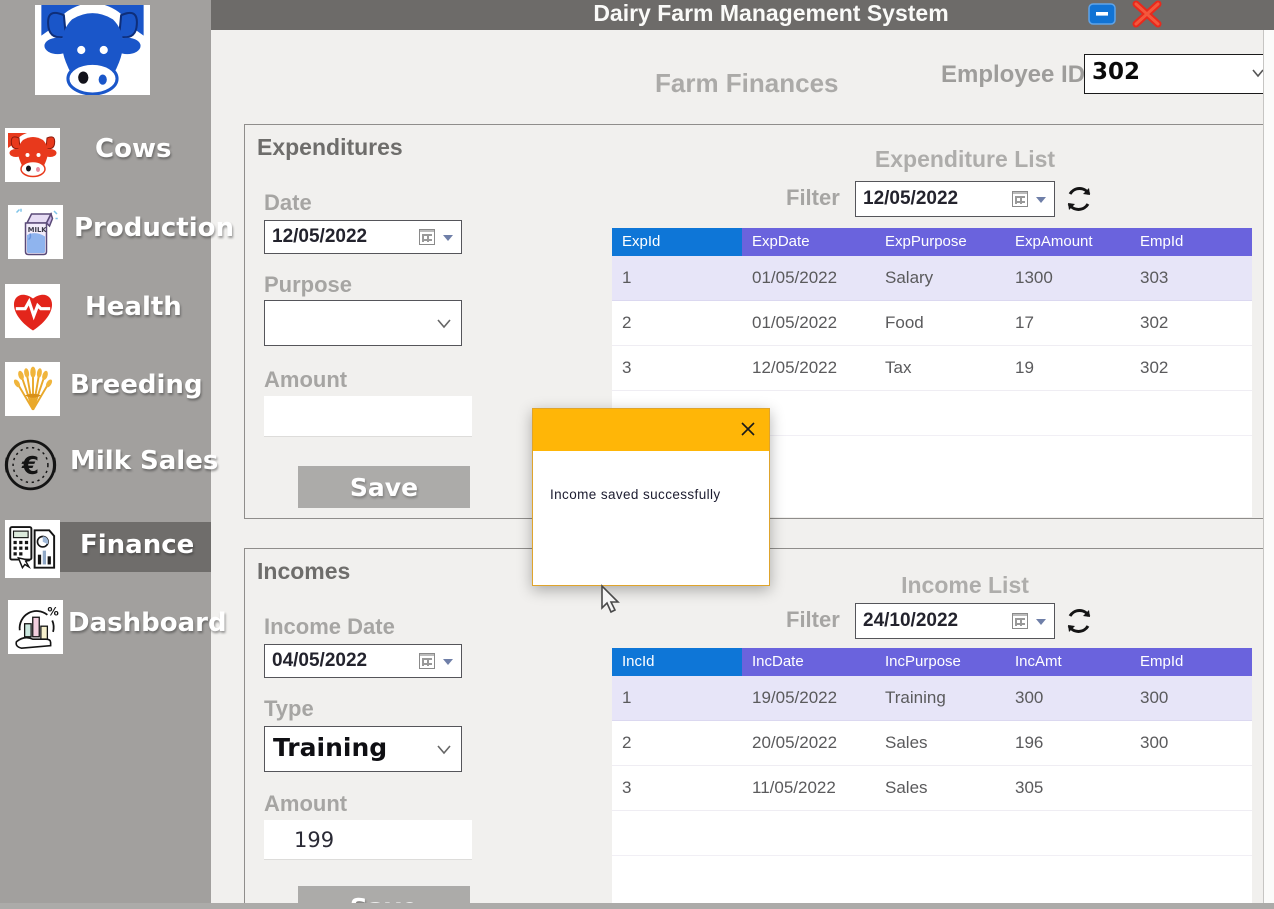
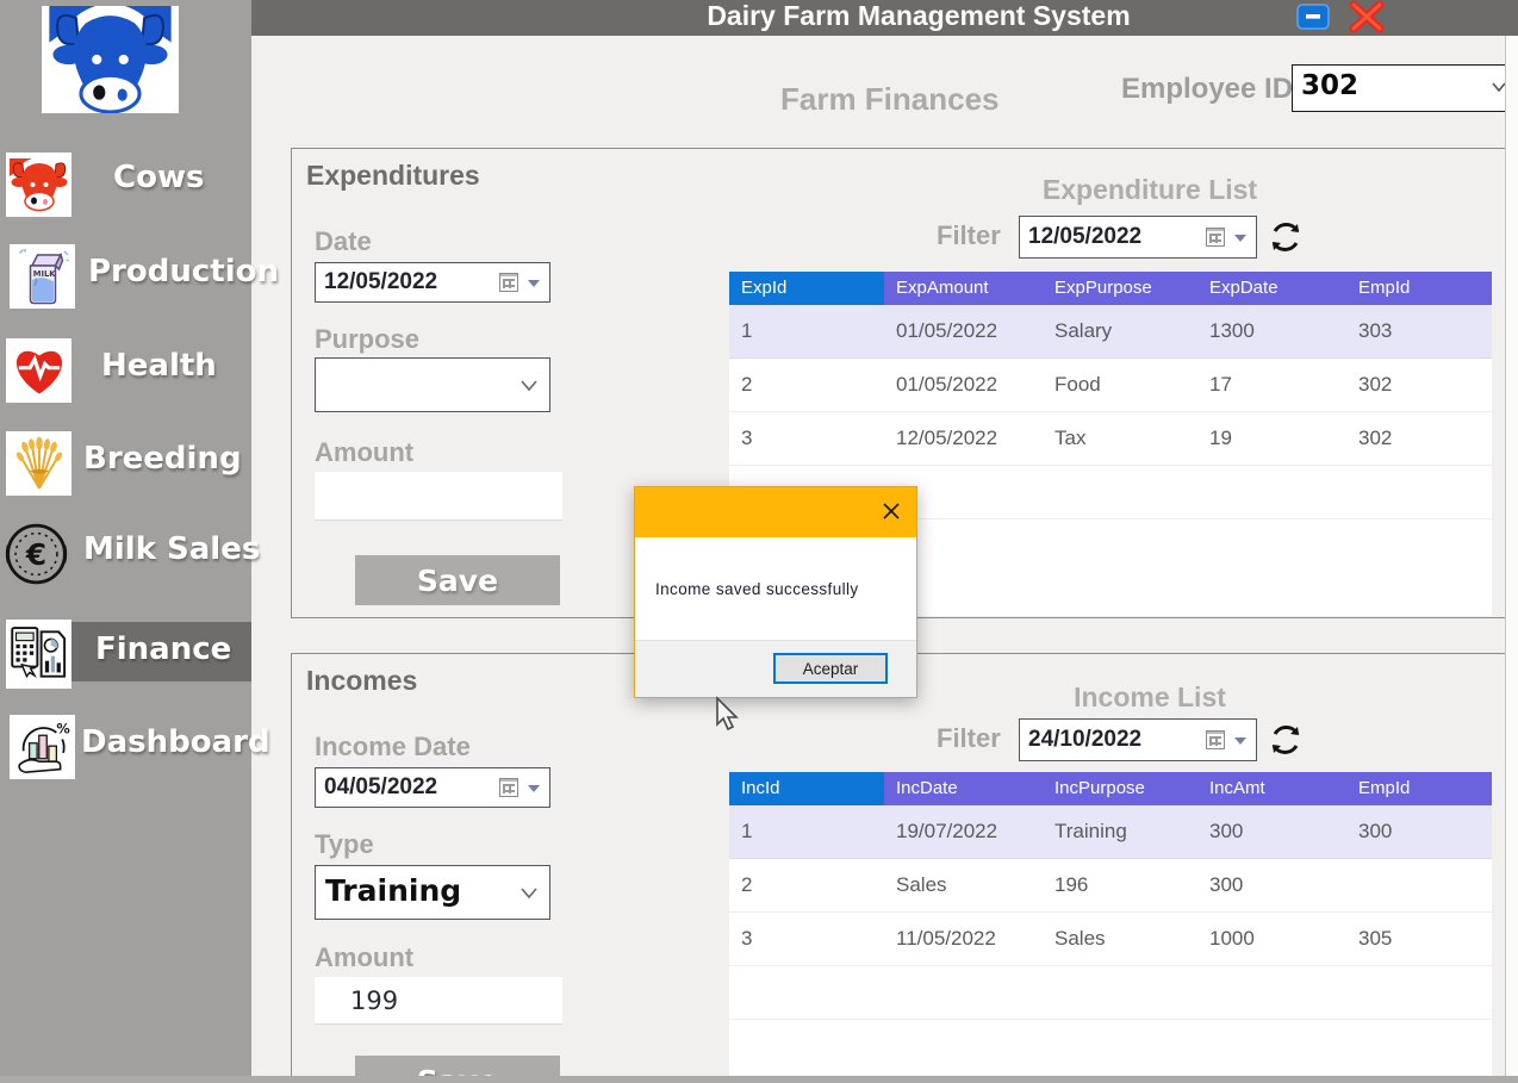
  Cows
  MILK
  Production
  Health
  Breeding
  €
  Milk Sales
  Finance
  %
  Dashboard
  Dairy Farm Management System
  Farm Finances
  Employee ID
  302
  Expenditures
  Date
  12/05/2022
  Purpose
  Amount
  Save
  Expenditure List
  Filter
  12/05/2022
  ExpId
- ExpDate
+ ExpAmount
  ExpPurpose
- ExpAmount
+ ExpDate
  EmpId
  1
  01/05/2022
  Salary
  1300
  303
  2
  01/05/2022
  Food
  17
  302
  3
  12/05/2022
  Tax
  19
  302
  Incomes
  Income Date
  04/05/2022
  Type
  Training
  Amount
  199
  Income List
  Filter
  24/10/2022
  IncId
  IncDate
  IncPurpose
  IncAmt
  EmpId
  1
- 19/05/2022
+ 19/07/2022
  Training
  300
  300
  2
- 20/05/2022
  Sales
  196
  300
  3
  11/05/2022
  Sales
+ 1000
  305
  Income saved successfully
+ Aceptar
